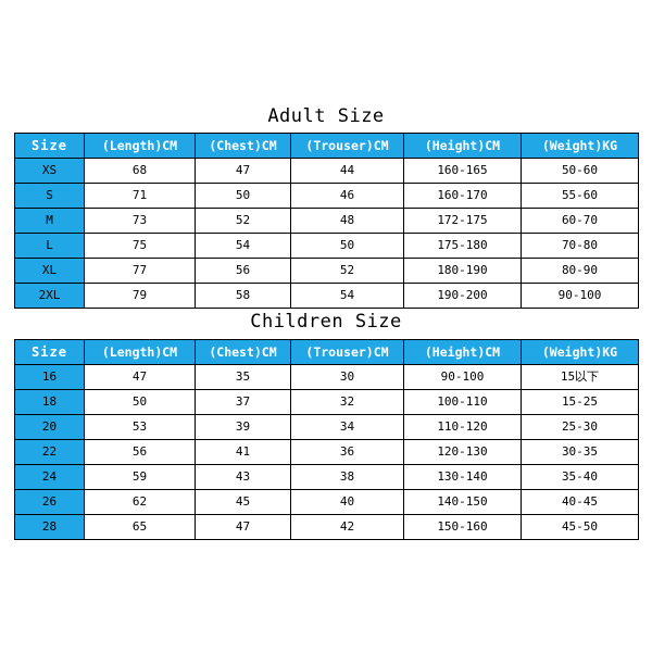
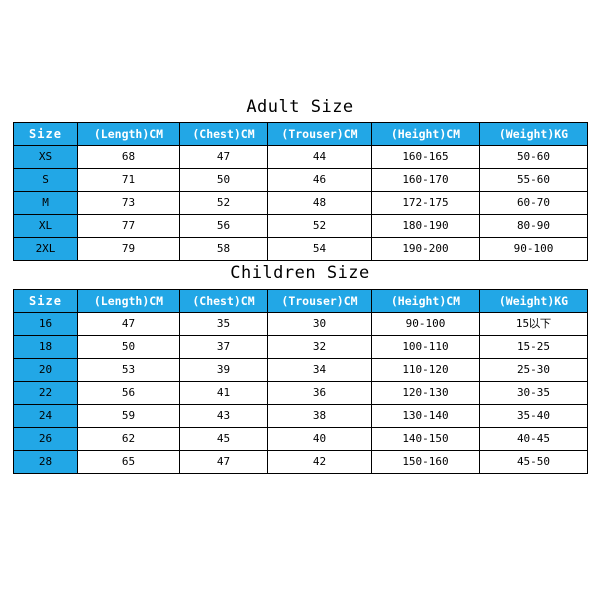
  Adult Size
  Size	(Length)CM	(Chest)CM	(Trouser)CM	(Height)CM	(Weight)KG
  XS	68	47	44	160-165	50-60
  S	71	50	46	160-170	55-60
  M	73	52	48	172-175	60-70
- L	75	54	50	175-180	70-80
  XL	77	56	52	180-190	80-90
  2XL	79	58	54	190-200	90-100
  Children Size
  Size	(Length)CM	(Chest)CM	(Trouser)CM	(Height)CM	(Weight)KG
  16	47	35	30	90-100	15以下
  18	50	37	32	100-110	15-25
  20	53	39	34	110-120	25-30
  22	56	41	36	120-130	30-35
  24	59	43	38	130-140	35-40
  26	62	45	40	140-150	40-45
  28	65	47	42	150-160	45-50
